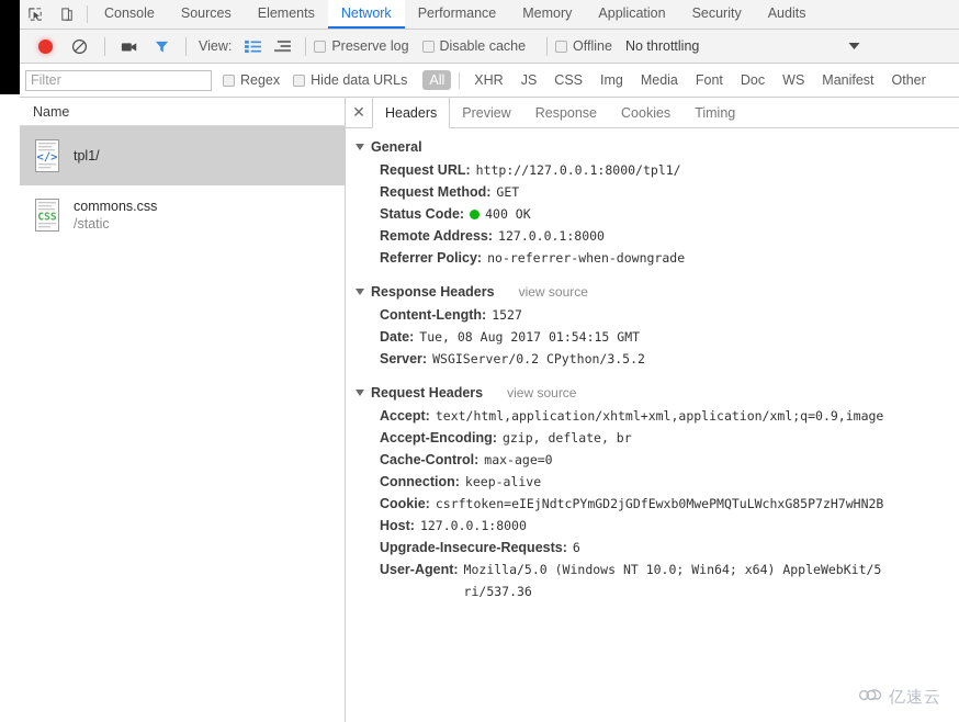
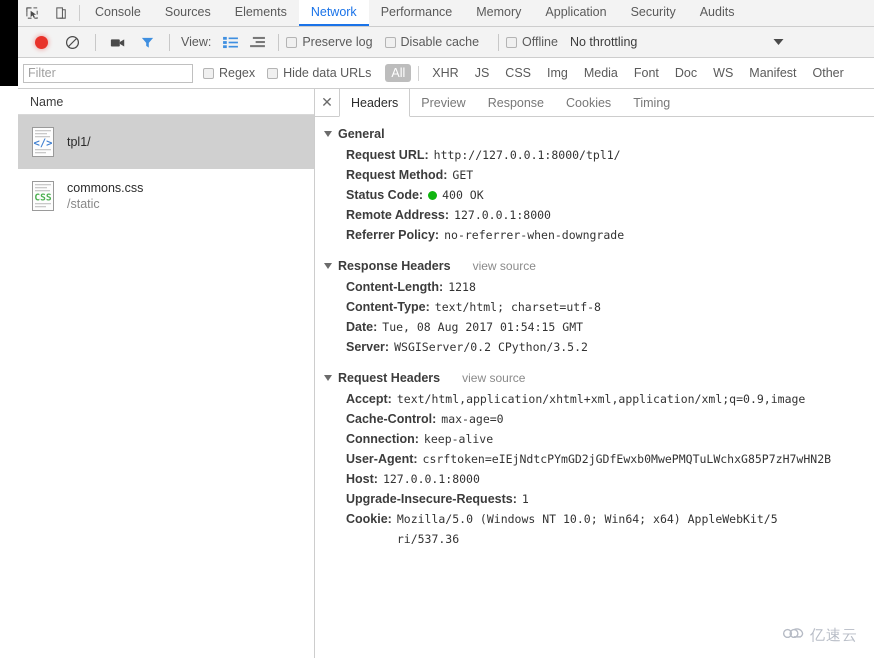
  Console
  Sources
  Elements
  Network
  Performance
  Memory
  Application
  Security
  Audits
  View:
  Preserve log
  Disable cache
  Offline
  No throttling
  Filter
  Regex
  Hide data URLs
  All
  XHR
  JS
  CSS
  Img
  Media
  Font
  Doc
  WS
  Manifest
  Other
  Name
  </>
  tpl1/
  CSS
  commons.css
  /static
  ✕
  Headers
  Preview
  Response
  Cookies
  Timing
  General
  Request URL:
  http://127.0.0.1:8000/tpl1/
  Request Method:
  GET
  Status Code:
  400 OK
  Remote Address:
  127.0.0.1:8000
  Referrer Policy:
  no-referrer-when-downgrade
  Response Headers
  view source
  Content-Length:
- 1527
+ 1218
+ Content-Type:
+ text/html; charset=utf-8
  Date:
  Tue, 08 Aug 2017 01:54:15 GMT
  Server:
  WSGIServer/0.2 CPython/3.5.2
  Request Headers
  view source
  Accept:
  text/html,application/xhtml+xml,application/xml;q=0.9,image
- Accept-Encoding:
- gzip, deflate, br
  Cache-Control:
  max-age=0
  Connection:
  keep-alive
- Cookie:
+ User-Agent:
  csrftoken=eIEjNdtcPYmGD2jGDfEwxb0MwePMQTuLWchxG85P7zH7wHN2B
  Host:
  127.0.0.1:8000
  Upgrade-Insecure-Requests:
- 6
+ 1
- User-Agent:
+ Cookie:
  Mozilla/5.0 (Windows NT 10.0; Win64; x64) AppleWebKit/5
  ri/537.36
  亿速云
